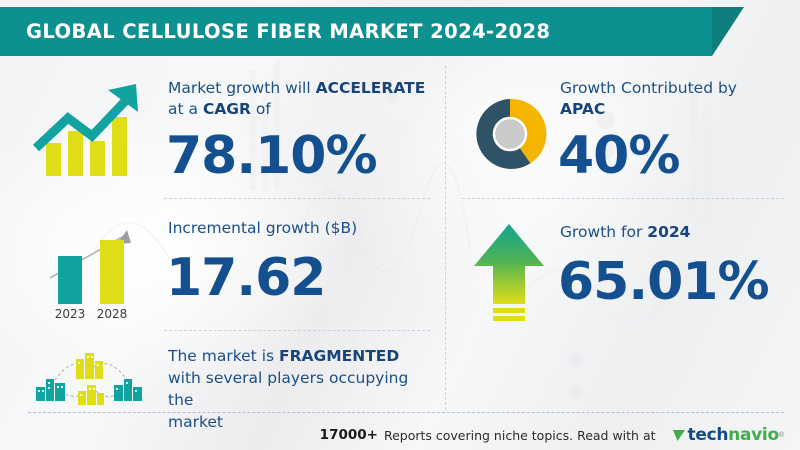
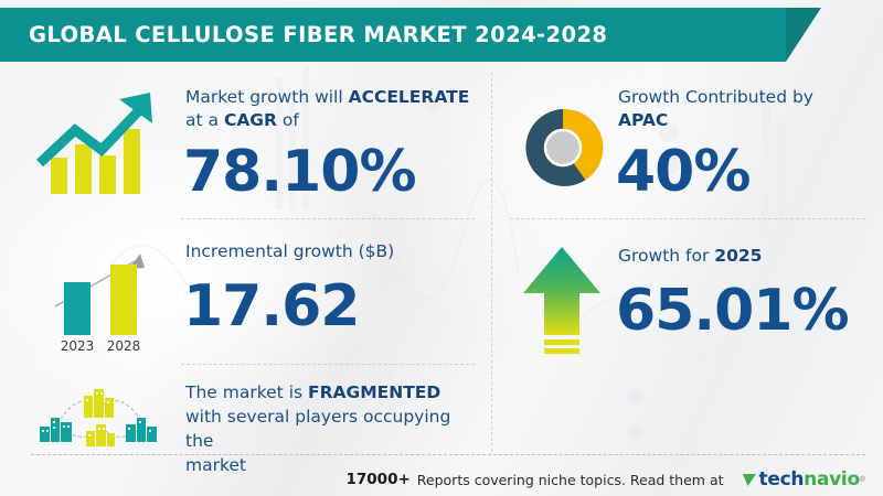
  GLOBAL CELLULOSE FIBER MARKET 2024-2028
  Market growth will ACCELERATE
  at a CAGR of
  78.10%
  2023
  2028
  Incremental growth ($B)
  17.62
  The market is FRAGMENTED
  with several players occupying the
  market
  Growth Contributed by
  APAC
  40%
- Growth for 2024
+ Growth for 2025
  65.01%
  17000+
- Reports covering niche topics. Read with at
+ Reports covering niche topics. Read them at
  tech
  navio
